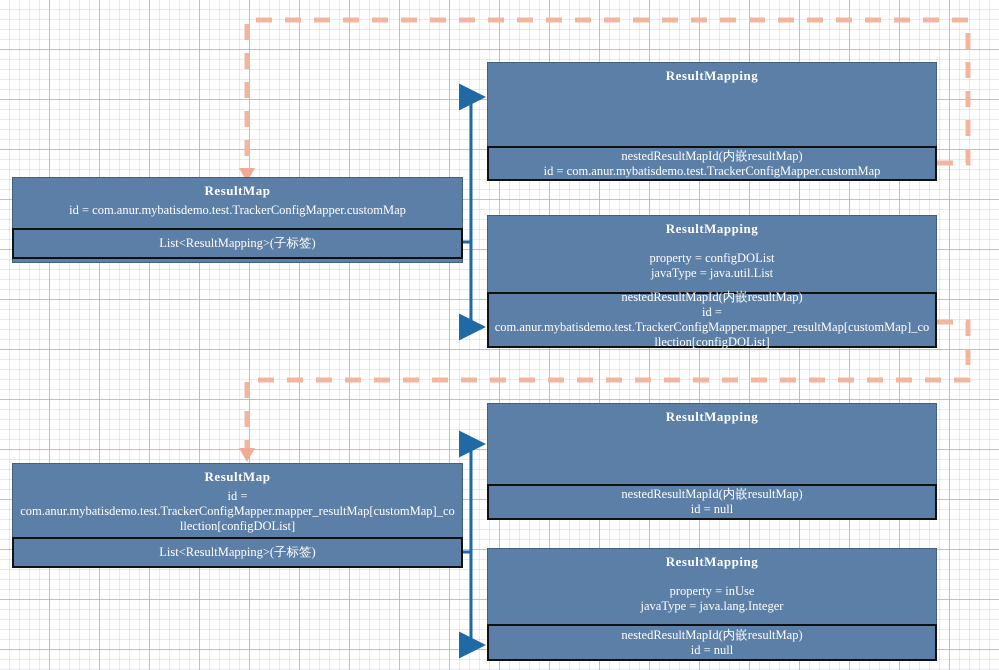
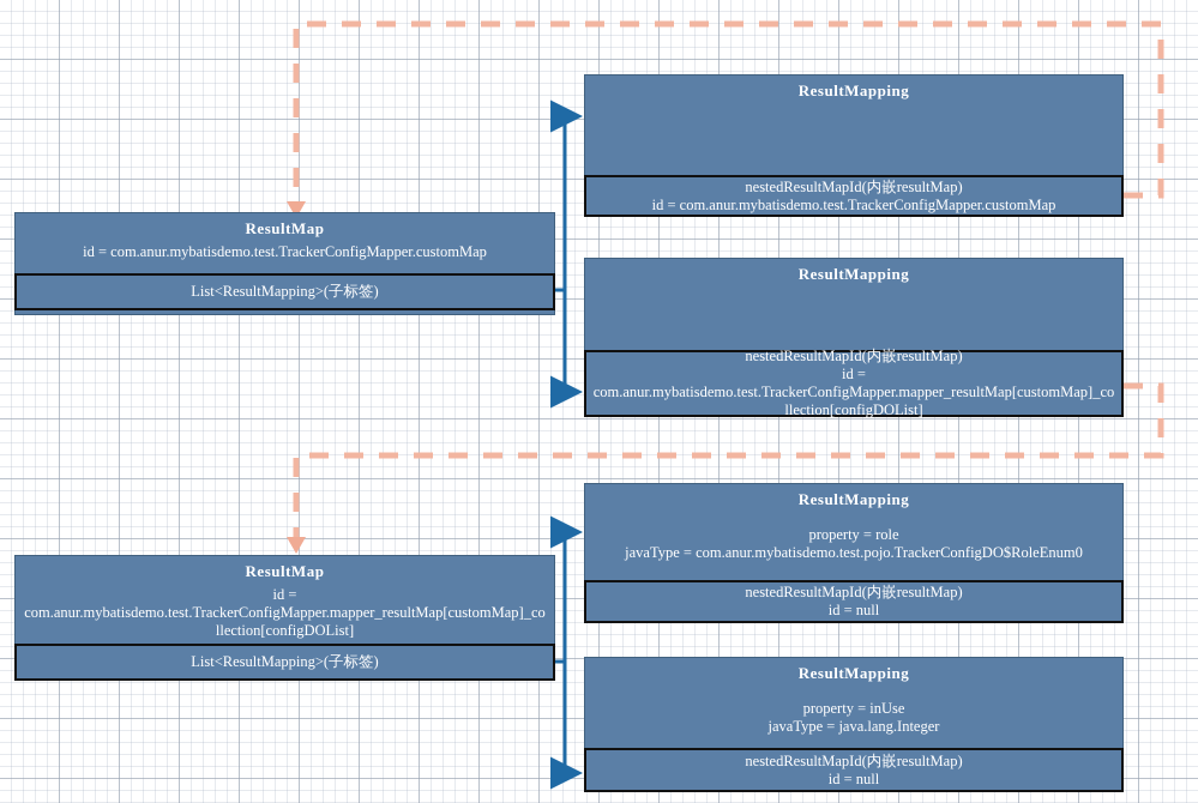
  ResultMap
  id = com.anur.mybatisdemo.test.TrackerConfigMapper.customMap
  List<ResultMapping>(子标签)
  ResultMap
  id =
  com.anur.mybatisdemo.test.TrackerConfigMapper.mapper_resultMap[customMap]_collection[configDOList]
  List<ResultMapping>(子标签)
  ResultMapping
  nestedResultMapId(内嵌resultMap)
  id = com.anur.mybatisdemo.test.TrackerConfigMapper.customMap
  ResultMapping
- property = configDOList
- javaType = java.util.List
  nestedResultMapId(内嵌resultMap)
  id =
  com.anur.mybatisdemo.test.TrackerConfigMapper.mapper_resultMap[customMap]_collection[configDOList]
  ResultMapping
+ property = role
+ javaType = com.anur.mybatisdemo.test.pojo.TrackerConfigDO$RoleEnum0
  nestedResultMapId(内嵌resultMap)
  id = null
  ResultMapping
  property = inUse
  javaType = java.lang.Integer
  nestedResultMapId(内嵌resultMap)
  id = null
